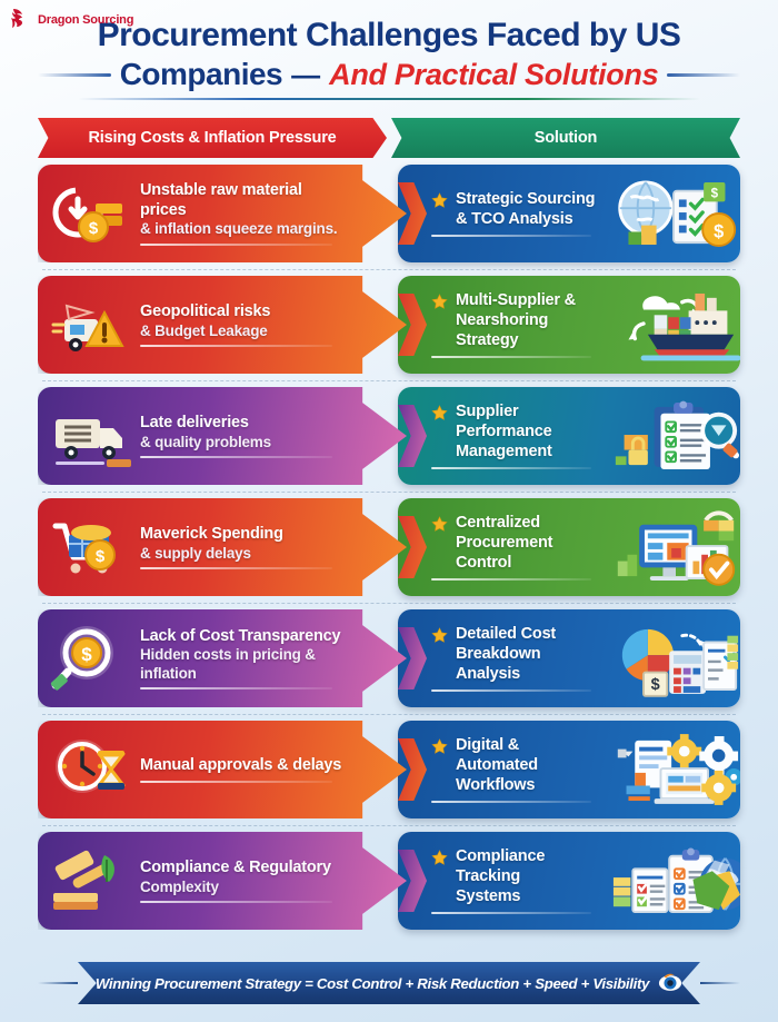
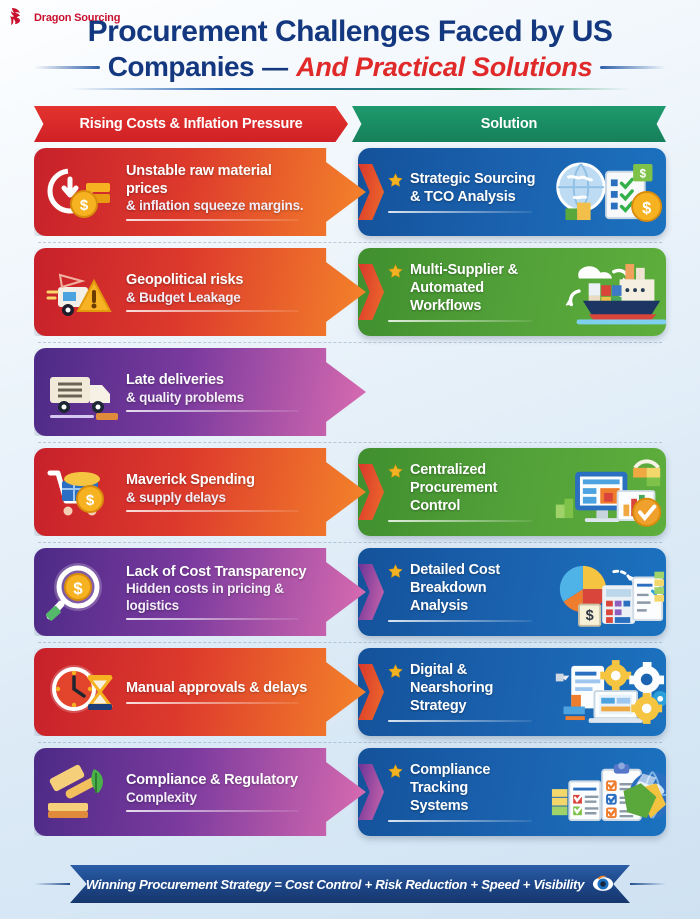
  Dragon Sourcing
  Procurement Challenges Faced by US
  Companies
  —
  And Practical Solutions
  Rising Costs & Inflation Pressure
  Solution
  $
  Unstable raw material prices
  & inflation squeeze margins.
  Strategic Sourcing
  & TCO Analysis
  $
  $
  Geopolitical risks
  & Budget Leakage
  Multi-Supplier &
- Nearshoring Strategy
+ Automated Workflows
  Late deliveries
  & quality problems
- Supplier Performance
- Management
  $
  Maverick Spending
  & supply delays
  Centralized
  Procurement Control
  $
  Lack of Cost Transparency
- Hidden costs in pricing & inflation
+ Hidden costs in pricing & logistics
  Detailed Cost
  Breakdown Analysis
  $
  Manual approvals & delays
  Digital &
- Automated Workflows
+ Nearshoring Strategy
  Compliance & Regulatory
  Complexity
  Compliance Tracking
  Systems
  Winning Procurement Strategy = Cost Control + Risk Reduction + Speed + Visibility
